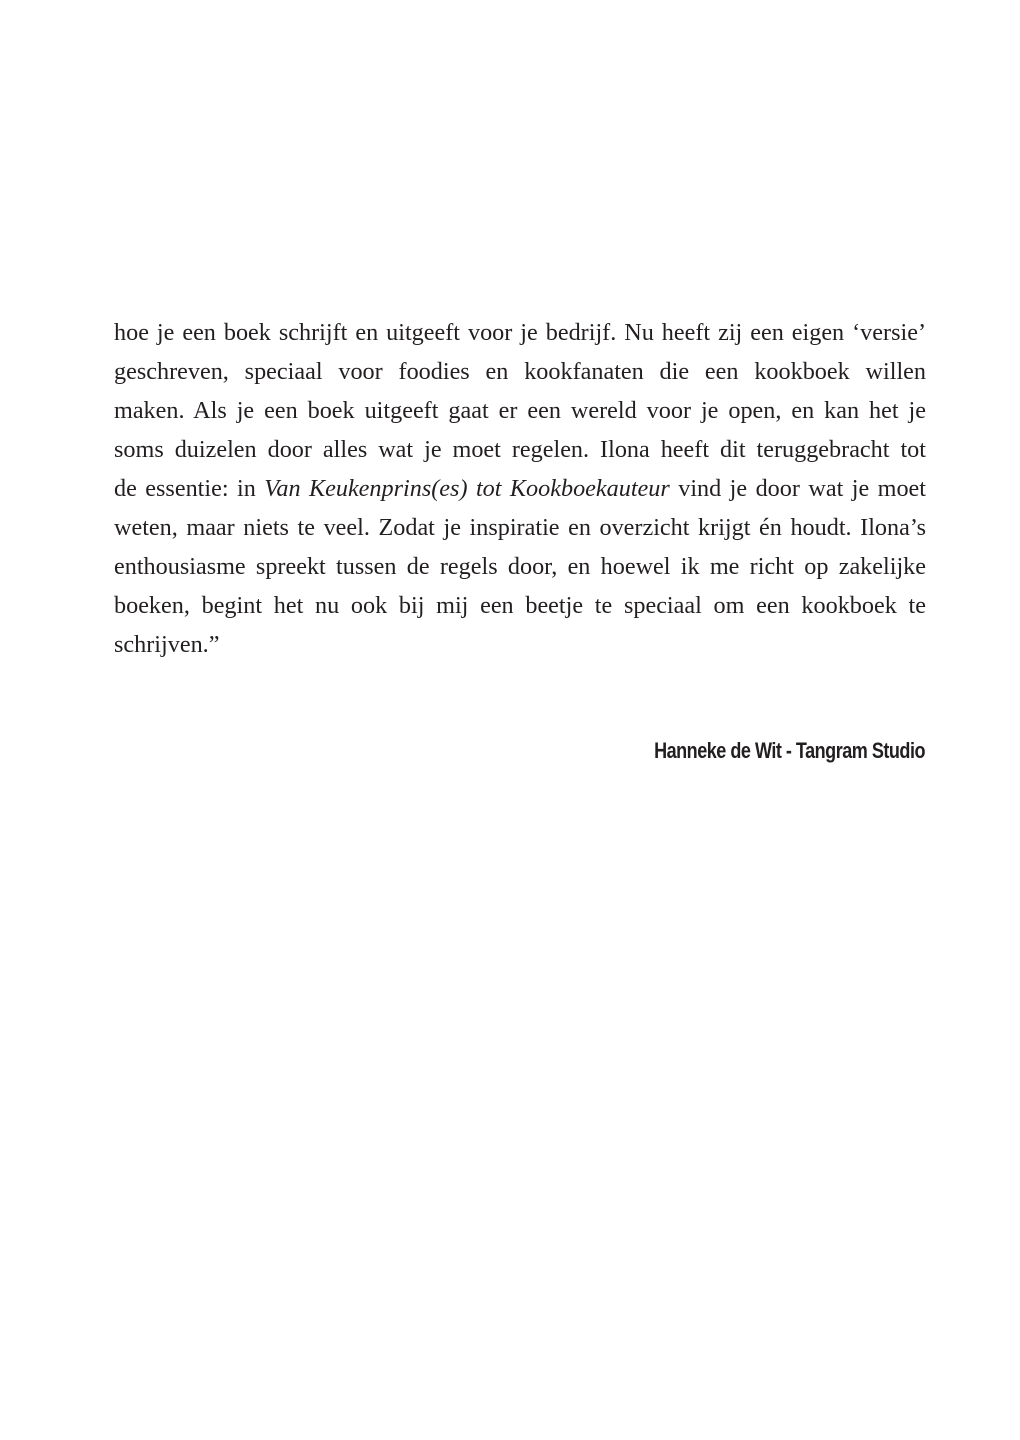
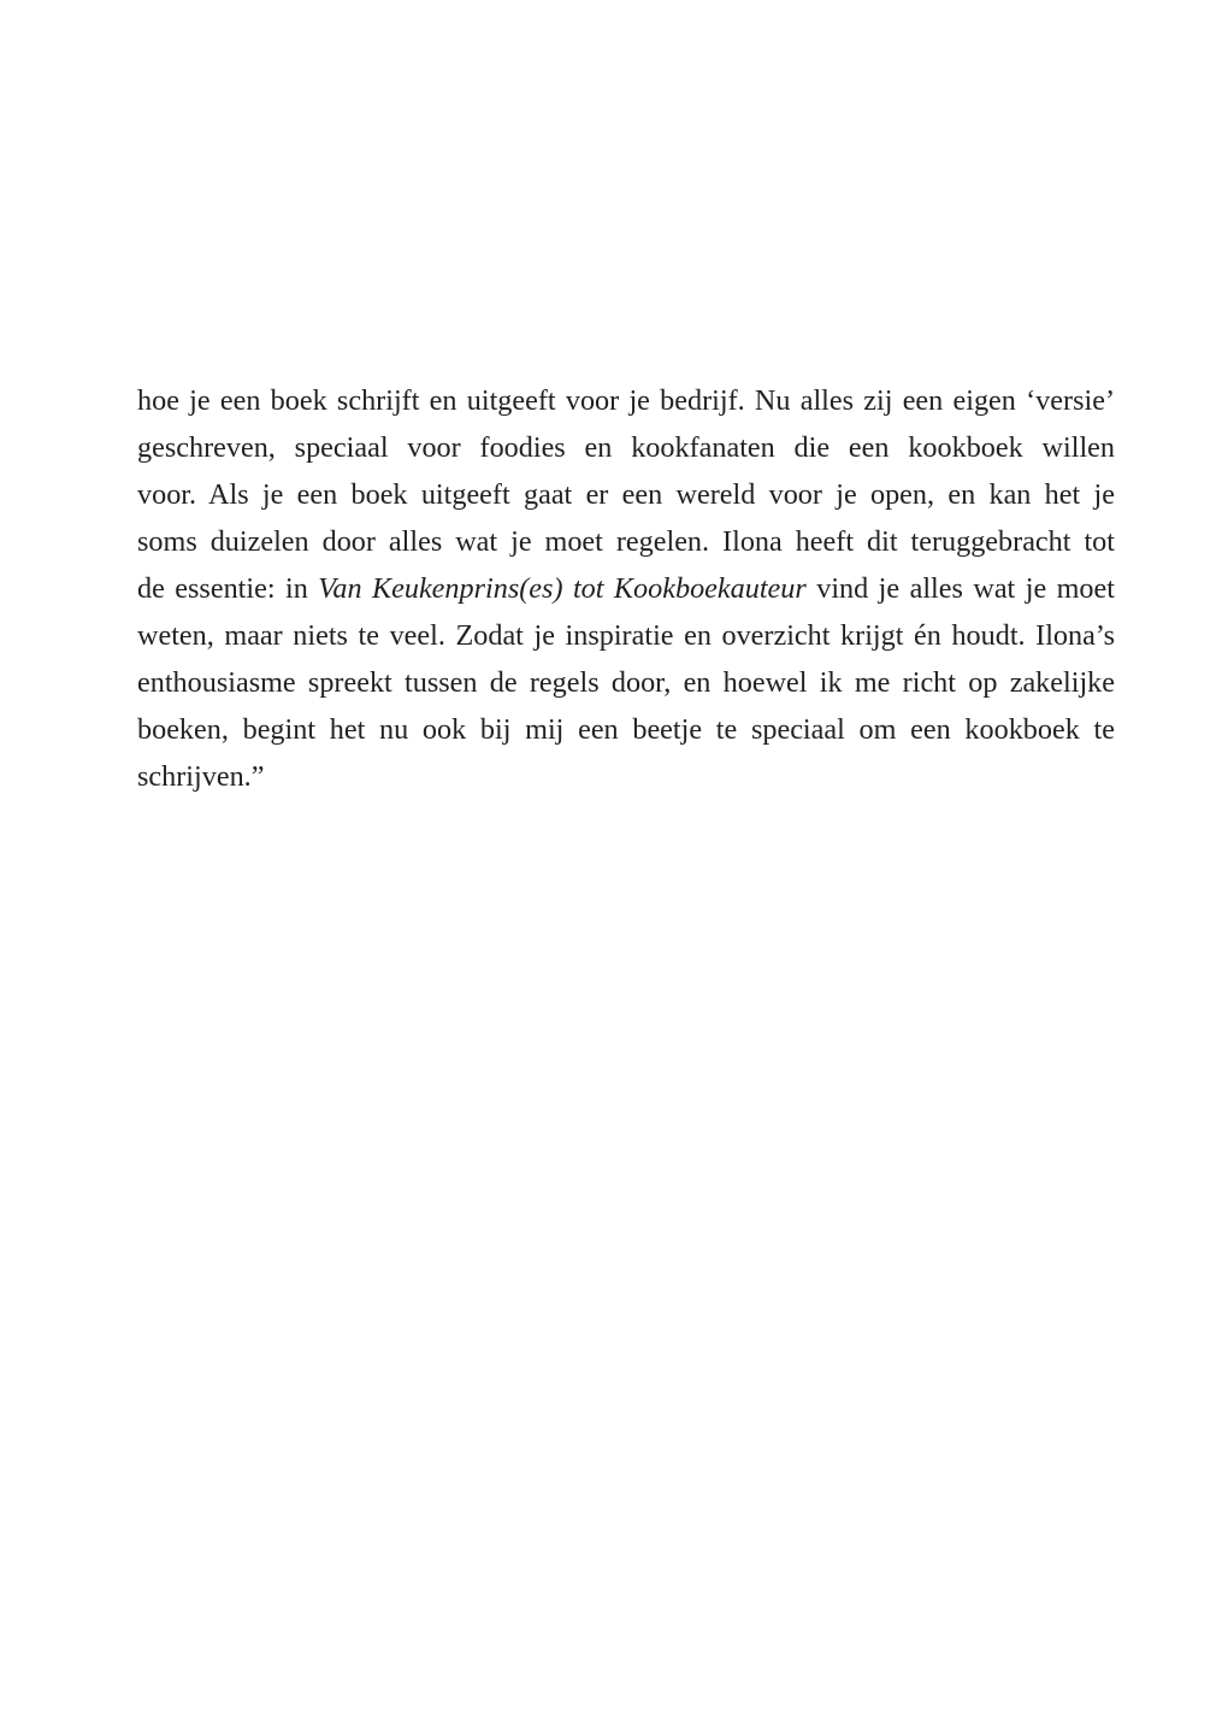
- hoe je een boek schrijft en uitgeeft voor je bedrijf. Nu heeft zij een eigen ‘versie’
+ hoe je een boek schrijft en uitgeeft voor je bedrijf. Nu alles zij een eigen ‘versie’
  geschreven, speciaal voor foodies en kookfanaten die een kookboek willen
- maken. Als je een boek uitgeeft gaat er een wereld voor je open, en kan het je
+ voor. Als je een boek uitgeeft gaat er een wereld voor je open, en kan het je
  soms duizelen door alles wat je moet regelen. Ilona heeft dit teruggebracht tot
- de essentie: in Van Keukenprins(es) tot Kookboekauteur vind je door wat je moet
+ de essentie: in Van Keukenprins(es) tot Kookboekauteur vind je alles wat je moet
  weten, maar niets te veel. Zodat je inspiratie en overzicht krijgt én houdt. Ilona’s
  enthousiasme spreekt tussen de regels door, en hoewel ik me richt op zakelijke
  boeken, begint het nu ook bij mij een beetje te speciaal om een kookboek te
  schrijven.”
- Hanneke de Wit - Tangram Studio
